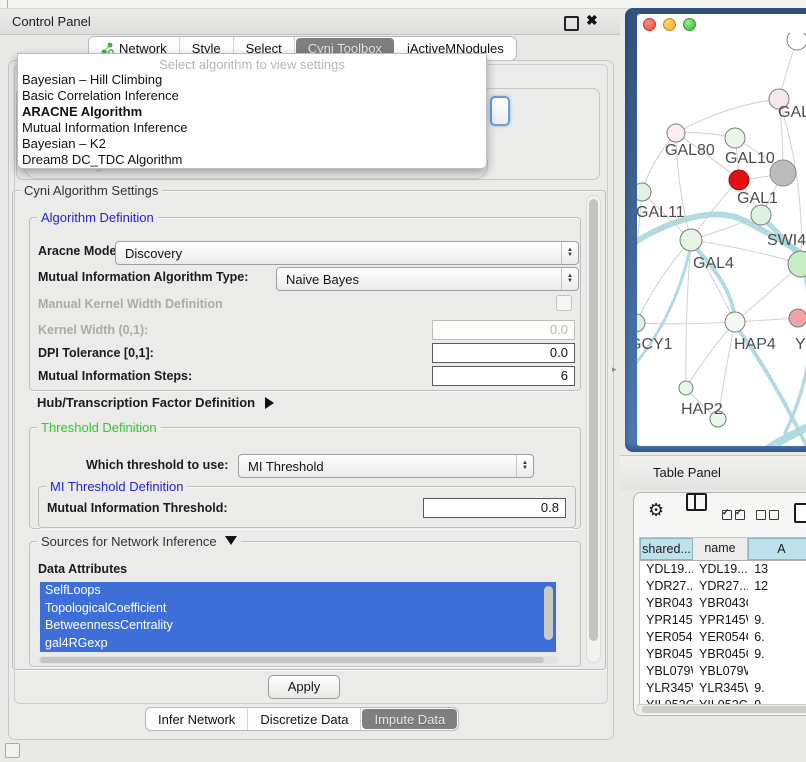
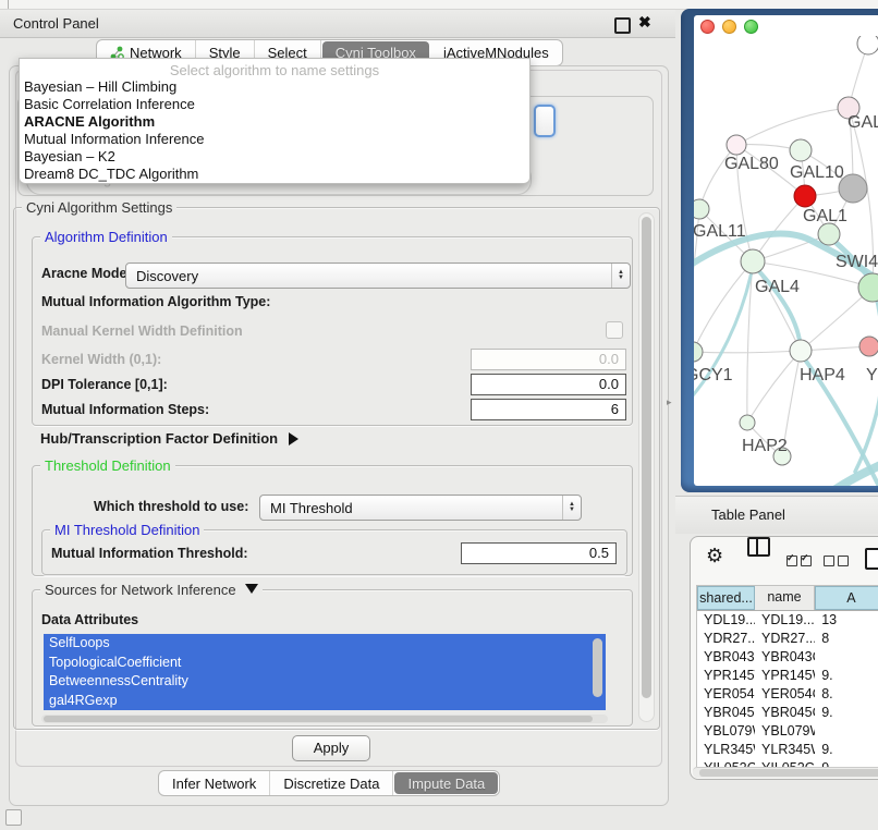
  Control Panel
  ✖
  Network
  Style
  Select
  Cyni Toolbox
  jActiveMNodules
- Select algorithm to view settings
+ Select algorithm to name settings
  Bayesian – Hill Climbing
  Basic Correlation Inference
  ARACNE Algorithm
  Mutual Information Inference
  Bayesian – K2
  Dream8 DC_TDC Algorithm
  Cyni Algorithm Settings
  Algorithm Definition
  Aracne Mode
  Discovery
  Mutual Information Algorithm Type:
- Naive Bayes
  Manual Kernel Width Definition
  Kernel Width (0,1):
  0.0
  DPI Tolerance [0,1]:
  0.0
  Mutual Information Steps:
  6
  Hub/Transcription Factor Definition
  Threshold Definition
  Which threshold to use:
  MI Threshold
  MI Threshold Definition
  Mutual Information Threshold:
- 0.8
+ 0.5
  Sources for Network Inference
  Data Attributes
  SelfLoops
  TopologicalCoefficient
  BetweennessCentrality
  gal4RGexp
  Apply
  Infer Network
  Discretize Data
  Impute Data
  ▸
  GAL80
  GAL10
  GAL1
  GAL11
  SWI4
  GAL4
  CY1
  HAP4
  Y
  HAP2
  Table Panel
  ⚙
  shared...
  name
  A
  YDL19...
  YDL19...
  13
  YDR27..
  YDR27...
- 12
+ 8
  YBR043
  YBR043
  YPR145
  YPR145
  9.
  YER054
  YER054
- 6.
+ 8.
  YBR045
  YBR045
  9.
  YBL079
  YBL079
  YLR345
  YLR345
  9.
